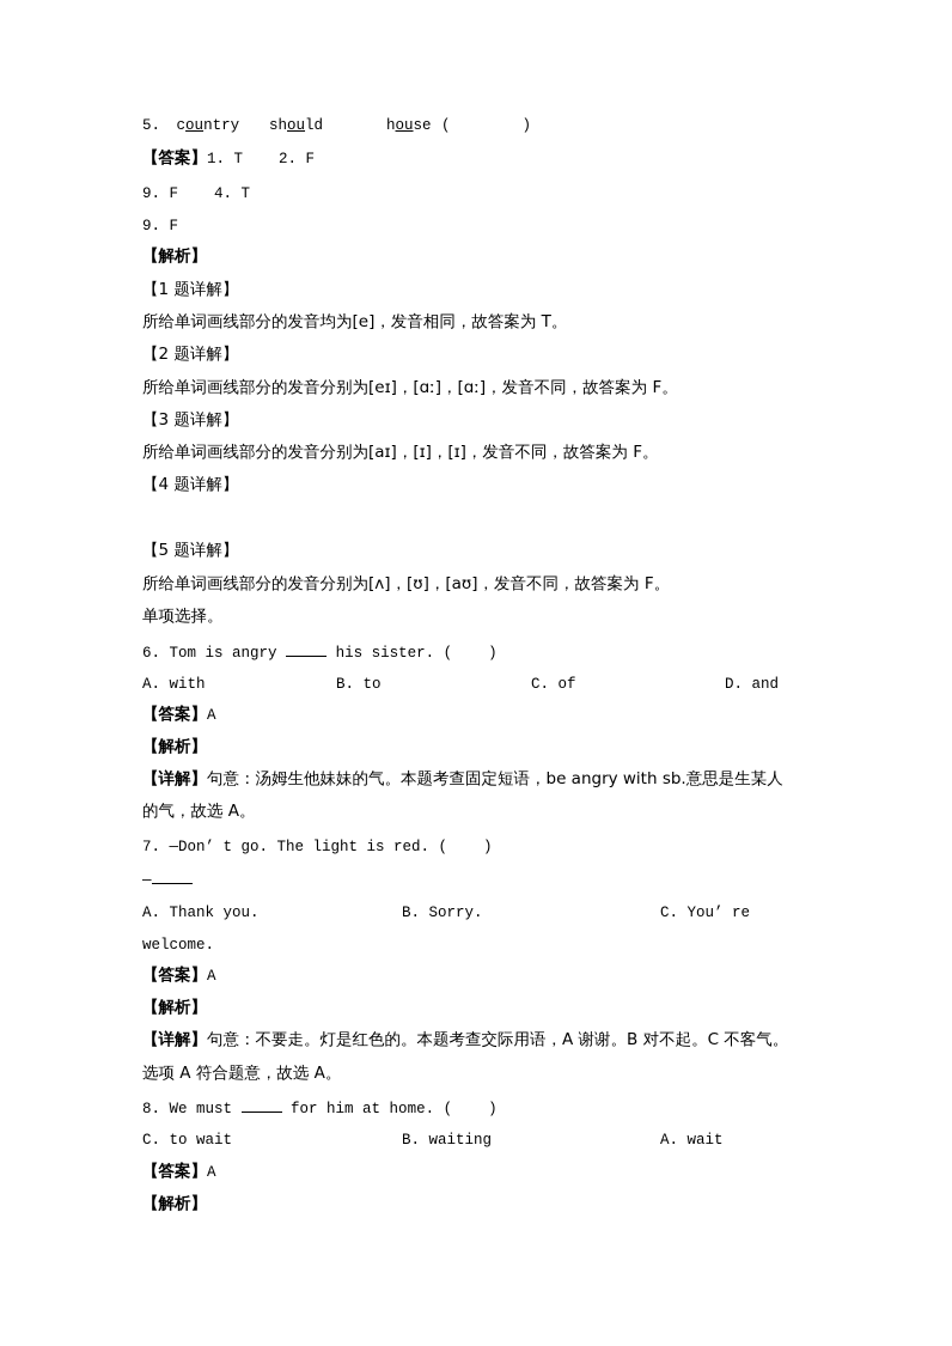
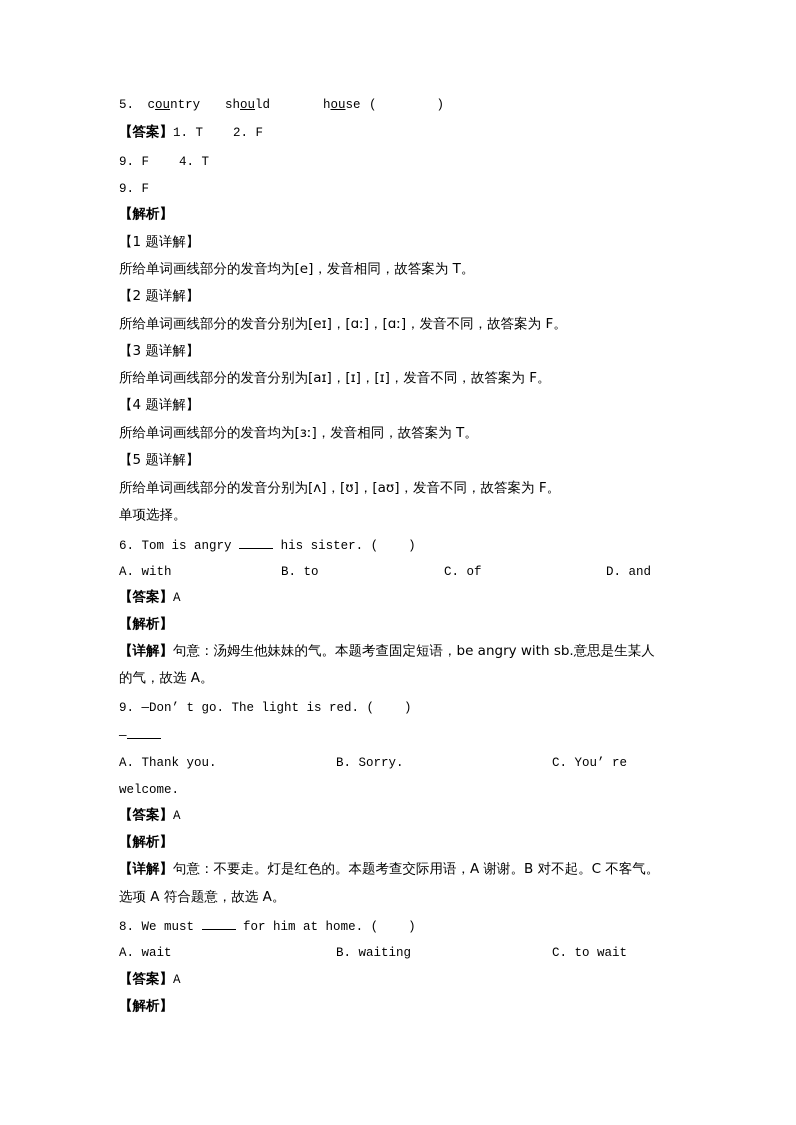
  5. country
  should
  house
  ( )
  【答案】1. T 2. F
  9. F 4. T
  9. F
  【解析】
  【1 题详解】
  所给单词画线部分的发音均为[e]，发音相同，故答案为 T。
  【2 题详解】
  所给单词画线部分的发音分别为[eɪ]，[ɑː]，[ɑː]，发音不同，故答案为 F。
  【3 题详解】
  所给单词画线部分的发音分别为[aɪ]，[ɪ]，[ɪ]，发音不同，故答案为 F。
  【4 题详解】
+ 所给单词画线部分的发音均为[ɜː]，发音相同，故答案为 T。
  【5 题详解】
  所给单词画线部分的发音分别为[ʌ]，[ʊ]，[aʊ]，发音不同，故答案为 F。
  单项选择。
  6. Tom is angry his sister. ( )
  A. with
  B. to
  C. of
  D. and
  【答案】A
  【解析】
  【详解】句意：汤姆生他妹妹的气。本题考查固定短语，be angry with sb.意思是生某人
  的气，故选 A。
- 7. —Don’ t go. The light is red. ( )
+ 9. —Don’ t go. The light is red. ( )
  —
  A. Thank you.
  B. Sorry.
  C. You’ re
  welcome.
  【答案】A
  【解析】
  【详解】句意：不要走。灯是红色的。本题考查交际用语，A 谢谢。B 对不起。C 不客气。
  选项 A 符合题意，故选 A。
  8. We must for him at home. ( )
- C. to wait
+ A. wait
  B. waiting
- A. wait
+ C. to wait
  【答案】A
  【解析】
